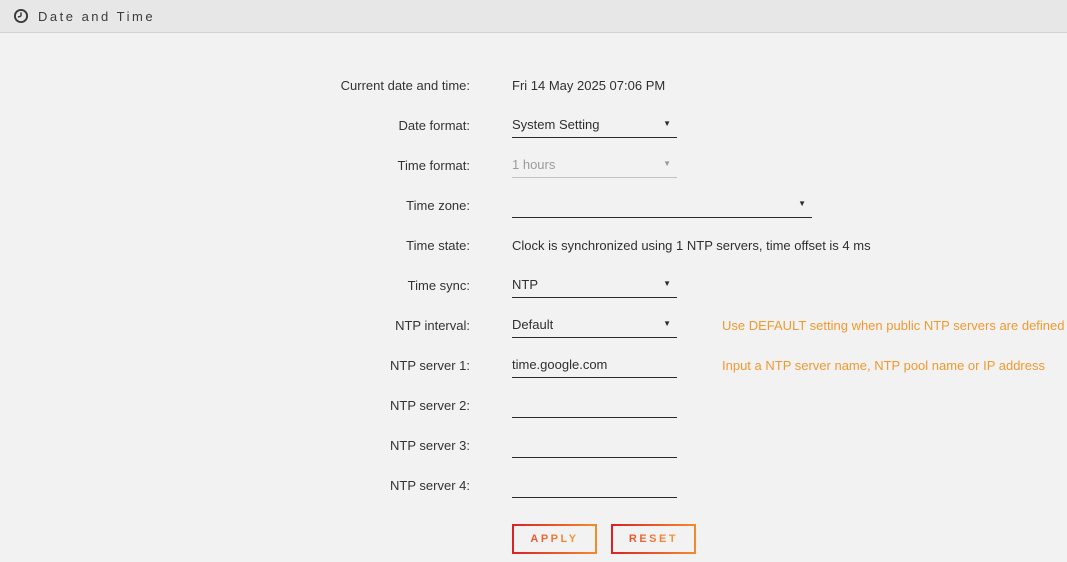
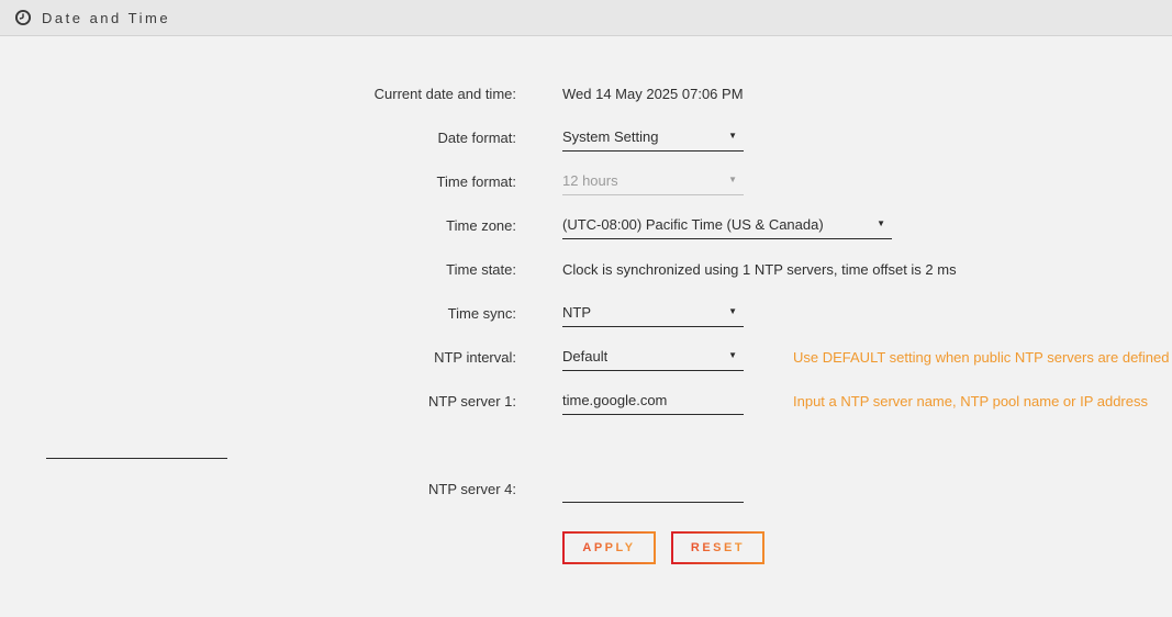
  Date and Time
  Current date and time:
- Fri 14 May 2025 07:06 PM
+ Wed 14 May 2025 07:06 PM
  Date format:
  System Setting
  ▼
  Time format:
- 1 hours
+ 12 hours
  ▼
  Time zone:
+ (UTC-08:00) Pacific Time (US & Canada)
  ▼
  Time state:
- Clock is synchronized using 1 NTP servers, time offset is 4 ms
+ Clock is synchronized using 1 NTP servers, time offset is 2 ms
  Time sync:
  NTP
  ▼
  NTP interval:
  Default
  ▼
  Use DEFAULT setting when public NTP servers are defined
  NTP server 1:
  time.google.com
  Input a NTP server name, NTP pool name or IP address
- NTP server 2:
- NTP server 3:
  NTP server 4:
  APPLY
  RESET
